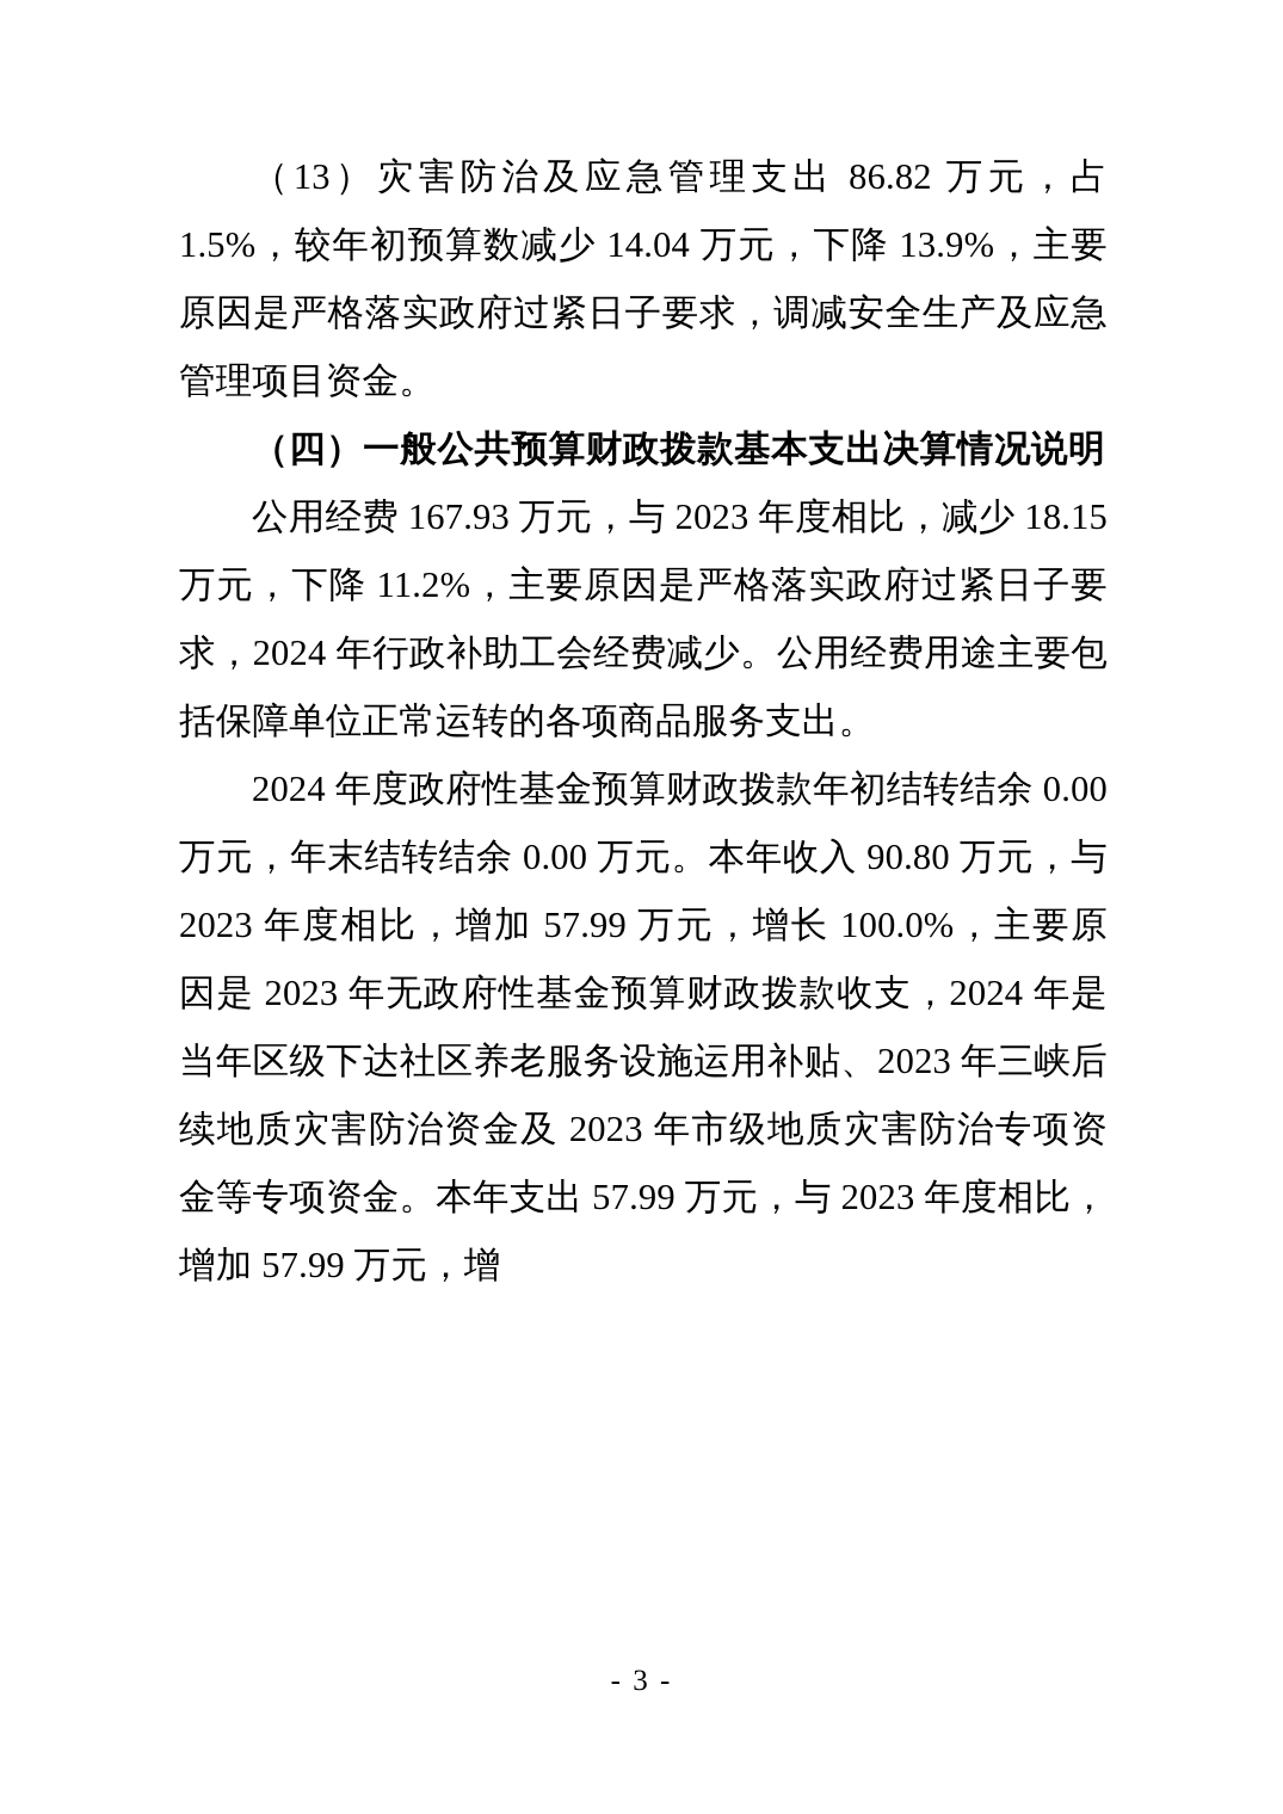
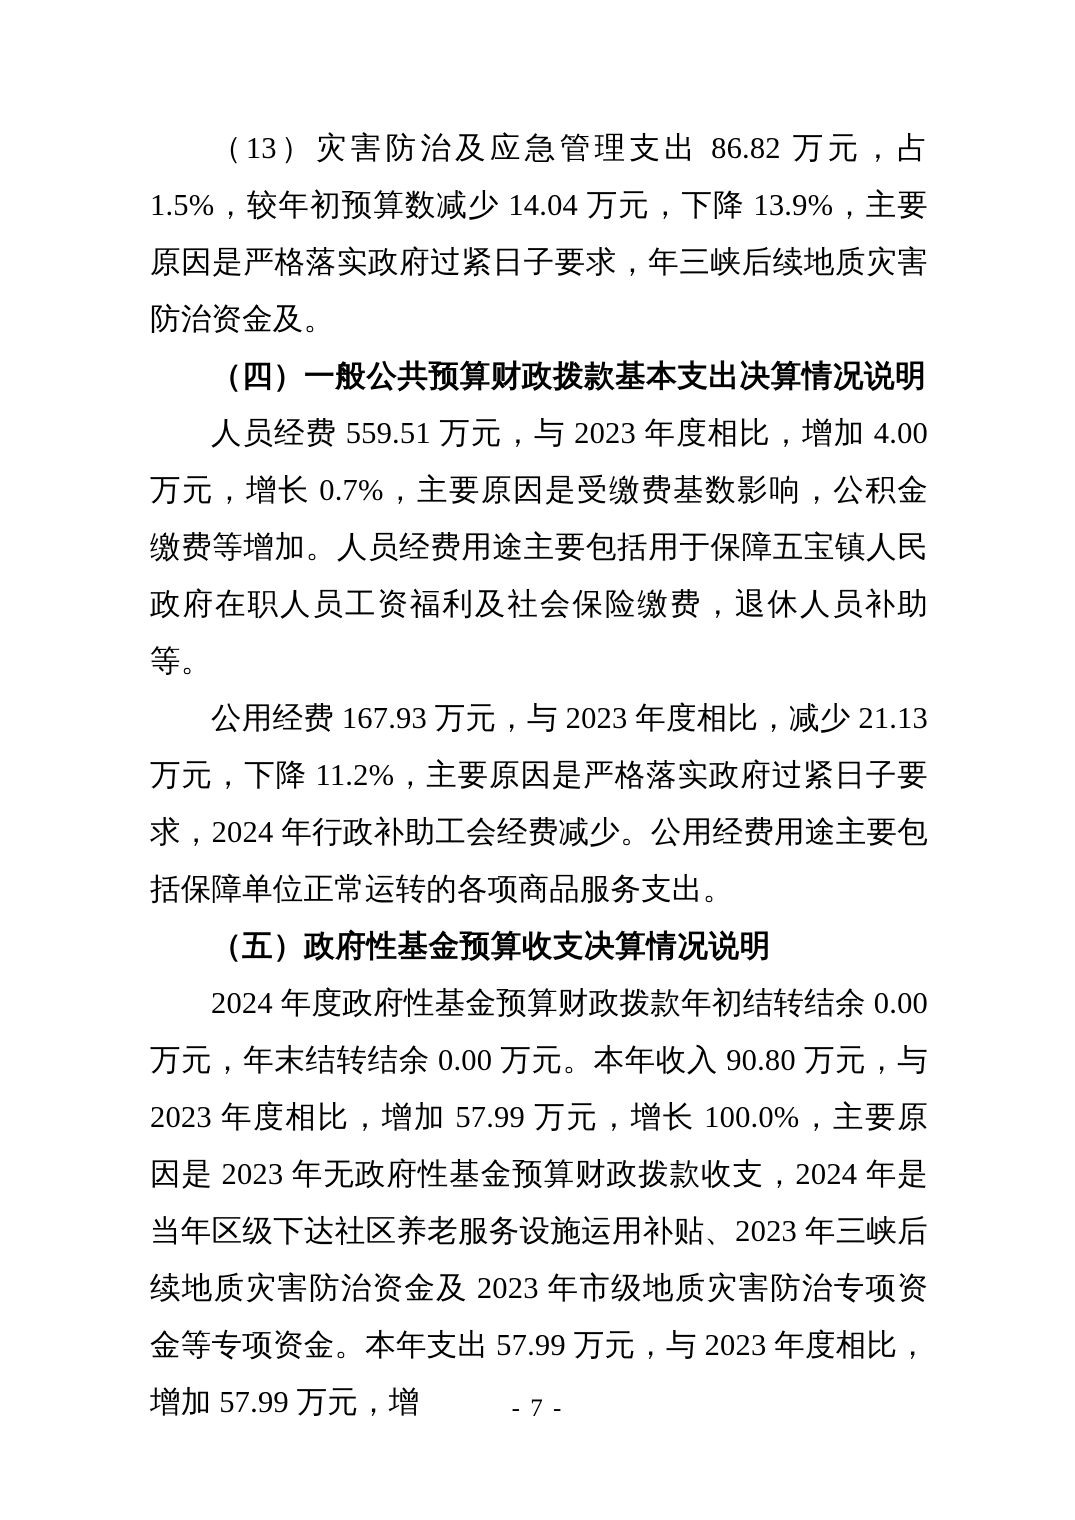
- （13）灾害防治及应急管理支出 86.82 万元，占 1.5%，较年初预算数减少 14.04 万元，下降 13.9%，主要原因是严格落实政府过紧日子要求，调减安全生产及应急管理项目资金。
+ （13）灾害防治及应急管理支出 86.82 万元，占 1.5%，较年初预算数减少 14.04 万元，下降 13.9%，主要原因是严格落实政府过紧日子要求，年三峡后续地质灾害防治资金及。
  （四）一般公共预算财政拨款基本支出决算情况说明
+ 人员经费 559.51 万元，与 2023 年度相比，增加 4.00 万元，增长 0.7%，主要原因是受缴费基数影响，公积金缴费等增加。人员经费用途主要包括用于保障五宝镇人民政府在职人员工资福利及社会保险缴费，退休人员补助等。
- 公用经费 167.93 万元，与 2023 年度相比，减少 18.15 万元，下降 11.2%，主要原因是严格落实政府过紧日子要求，2024 年行政补助工会经费减少。公用经费用途主要包括保障单位正常运转的各项商品服务支出。
+ 公用经费 167.93 万元，与 2023 年度相比，减少 21.13 万元，下降 11.2%，主要原因是严格落实政府过紧日子要求，2024 年行政补助工会经费减少。公用经费用途主要包括保障单位正常运转的各项商品服务支出。
+ （五）政府性基金预算收支决算情况说明
  2024 年度政府性基金预算财政拨款年初结转结余 0.00 万元，年末结转结余 0.00 万元。本年收入 90.80 万元，与 2023 年度相比，增加 57.99 万元，增长 100.0%，主要原因是 2023 年无政府性基金预算财政拨款收支，2024 年是当年区级下达社区养老服务设施运用补贴、2023 年三峡后续地质灾害防治资金及 2023 年市级地质灾害防治专项资金等专项资金。本年支出 57.99 万元，与 2023 年度相比，增加 57.99 万元，增
- - 3 -
+ - 7 -
